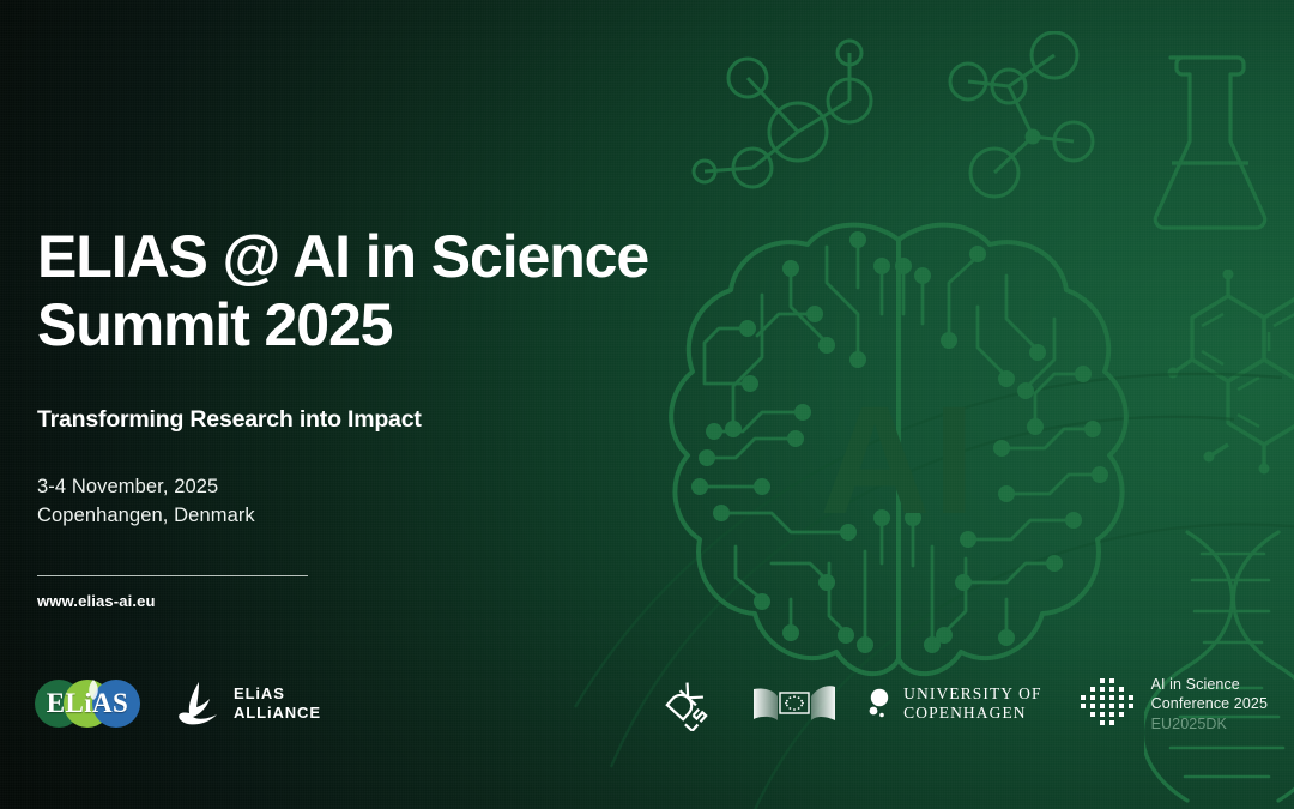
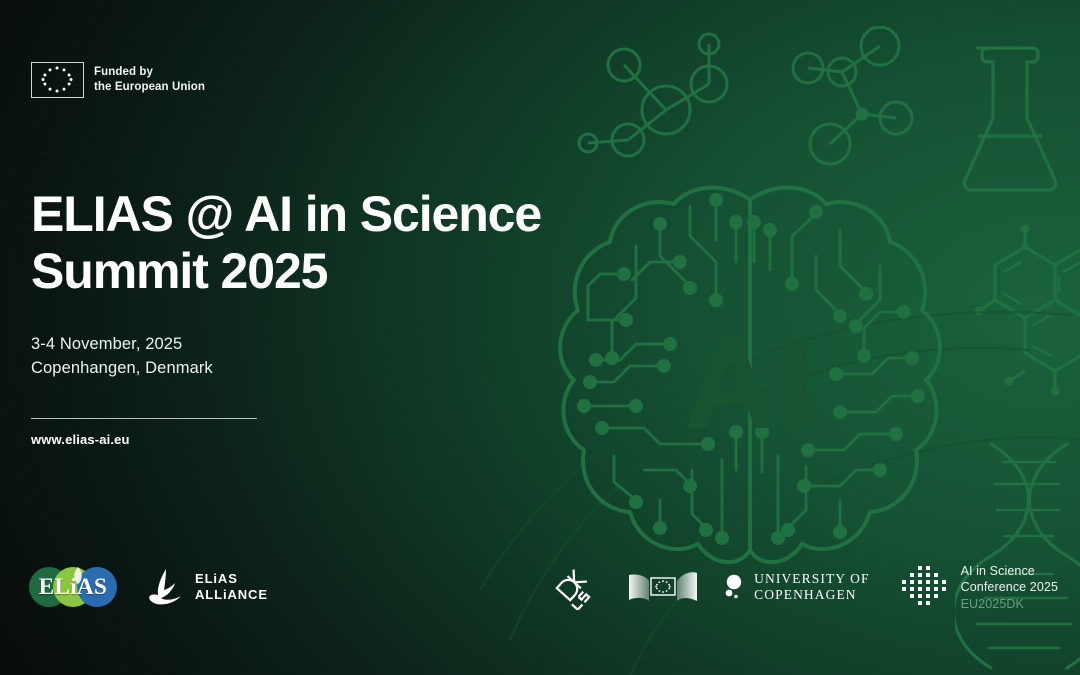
+ Funded by
+ the European Union
  ELIAS @ AI in Science
  Summit 2025
- Transforming Research into Impact
  3-4 November, 2025
  Copenhangen, Denmark
  www.elias-ai.eu
  ELiAS
  ELiAS
  ALLiANCE
  UNIVERSITY OF
  COPENHAGEN
  AI in Science
  Conference 2025
  EU2025DK
